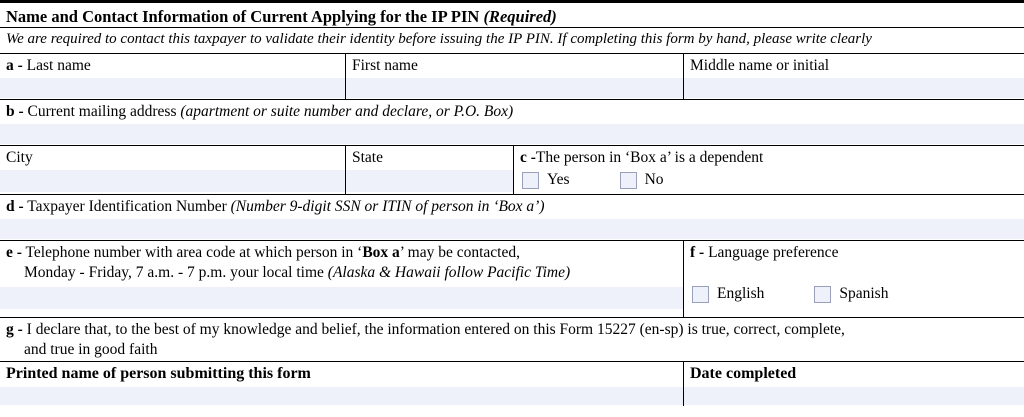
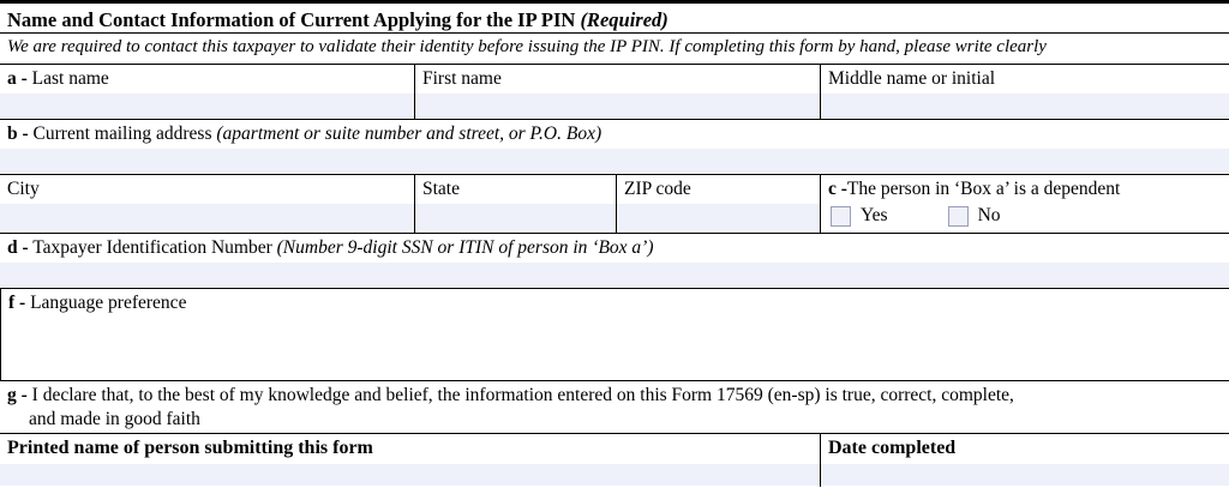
  Name and Contact Information of Current Applying for the IP PIN (Required)
  We are required to contact this taxpayer to validate their identity before issuing the IP PIN. If completing this form by hand, please write clearly
  a - Last name
  First name
  Middle name or initial
- b - Current mailing address (apartment or suite number and declare, or P.O. Box)
+ b - Current mailing address (apartment or suite number and street, or P.O. Box)
  City
  State
+ ZIP code
  c -The person in ‘Box a’ is a dependent
  Yes
  No
  d - Taxpayer Identification Number (Number 9-digit SSN or ITIN of person in ‘Box a’)
- e - Telephone number with area code at which person in ‘Box a’ may be contacted,
- Monday - Friday, 7 a.m. - 7 p.m. your local time (Alaska & Hawaii follow Pacific Time)
  f - Language preference
- English
- Spanish
- g - I declare that, to the best of my knowledge and belief, the information entered on this Form 15227 (en-sp) is true, correct, complete,
+ g - I declare that, to the best of my knowledge and belief, the information entered on this Form 17569 (en-sp) is true, correct, complete,
- and true in good faith
+ and made in good faith
  Printed name of person submitting this form
  Date completed
